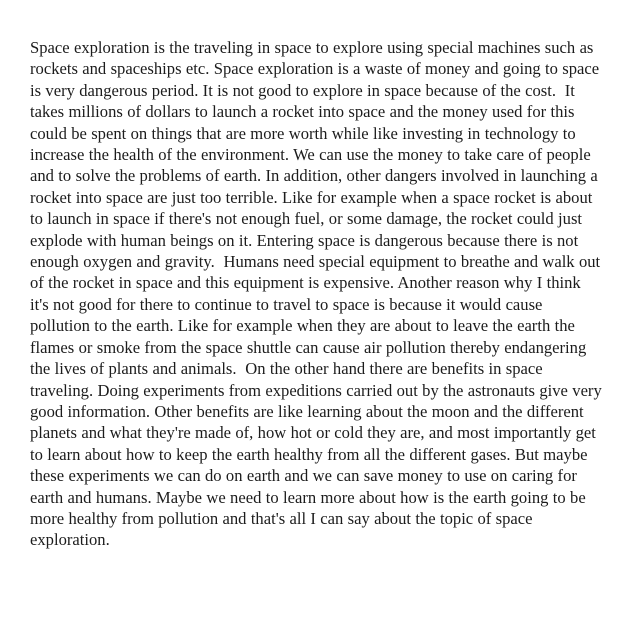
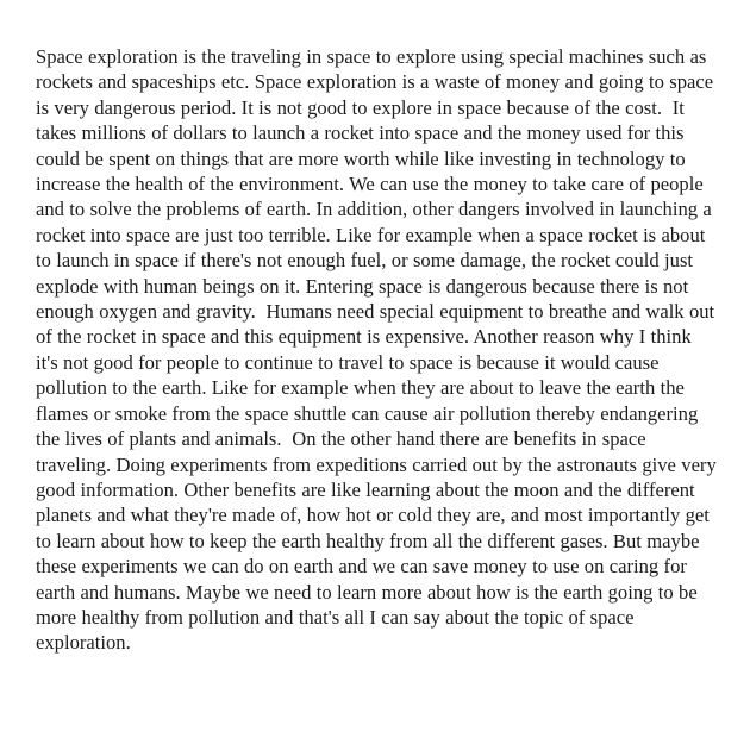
- Space exploration is the traveling in space to explore using special machines such as rockets and spaceships etc. Space exploration is a waste of money and going to space is very dangerous period. It is not good to explore in space because of the cost. It takes millions of dollars to launch a rocket into space and the money used for this could be spent on things that are more worth while like investing in technology to increase the health of the environment. We can use the money to take care of people and to solve the problems of earth. In addition, other dangers involved in launching a rocket into space are just too terrible. Like for example when a space rocket is about to launch in space if there's not enough fuel, or some damage, the rocket could just explode with human beings on it. Entering space is dangerous because there is not enough oxygen and gravity. Humans need special equipment to breathe and walk out of the rocket in space and this equipment is expensive. Another reason why I think it's not good for there to continue to travel to space is because it would cause pollution to the earth. Like for example when they are about to leave the earth the flames or smoke from the space shuttle can cause air pollution thereby endangering the lives of plants and animals. On the other hand there are benefits in space traveling. Doing experiments from expeditions carried out by the astronauts give very good information. Other benefits are like learning about the moon and the different planets and what they're made of, how hot or cold they are, and most importantly get to learn about how to keep the earth healthy from all the different gases. But maybe these experiments we can do on earth and we can save money to use on caring for earth and humans. Maybe we need to learn more about how is the earth going to be more healthy from pollution and that's all I can say about the topic of space exploration.
+ Space exploration is the traveling in space to explore using special machines such as rockets and spaceships etc. Space exploration is a waste of money and going to space is very dangerous period. It is not good to explore in space because of the cost. It takes millions of dollars to launch a rocket into space and the money used for this could be spent on things that are more worth while like investing in technology to increase the health of the environment. We can use the money to take care of people and to solve the problems of earth. In addition, other dangers involved in launching a rocket into space are just too terrible. Like for example when a space rocket is about to launch in space if there's not enough fuel, or some damage, the rocket could just explode with human beings on it. Entering space is dangerous because there is not enough oxygen and gravity. Humans need special equipment to breathe and walk out of the rocket in space and this equipment is expensive. Another reason why I think it's not good for people to continue to travel to space is because it would cause pollution to the earth. Like for example when they are about to leave the earth the flames or smoke from the space shuttle can cause air pollution thereby endangering the lives of plants and animals. On the other hand there are benefits in space traveling. Doing experiments from expeditions carried out by the astronauts give very good information. Other benefits are like learning about the moon and the different planets and what they're made of, how hot or cold they are, and most importantly get to learn about how to keep the earth healthy from all the different gases. But maybe these experiments we can do on earth and we can save money to use on caring for earth and humans. Maybe we need to learn more about how is the earth going to be more healthy from pollution and that's all I can say about the topic of space exploration.
